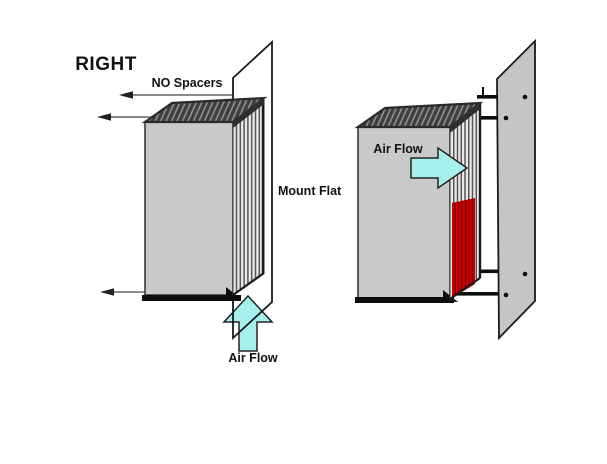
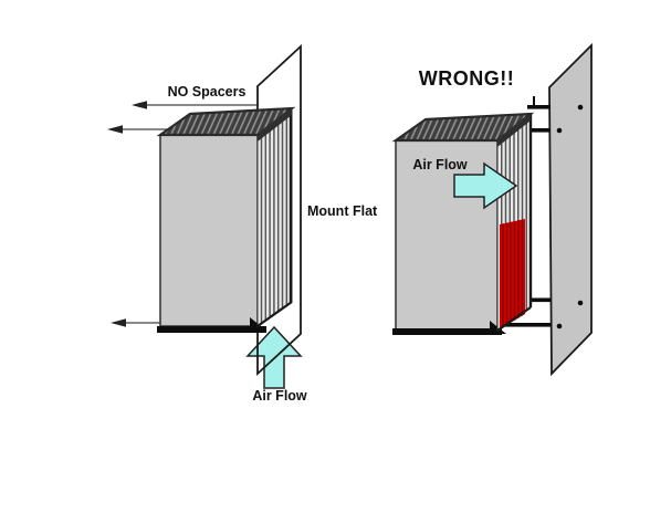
- RIGHT
  NO Spacers
  Mount Flat
  Air Flow
+ WRONG!!
  Air Flow
